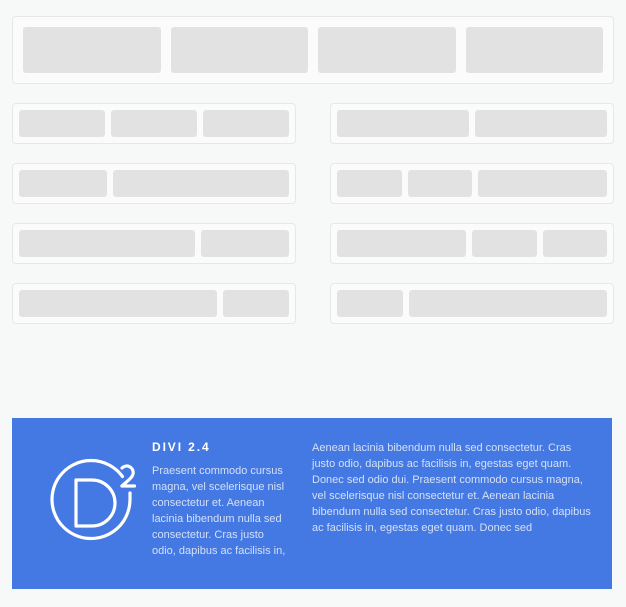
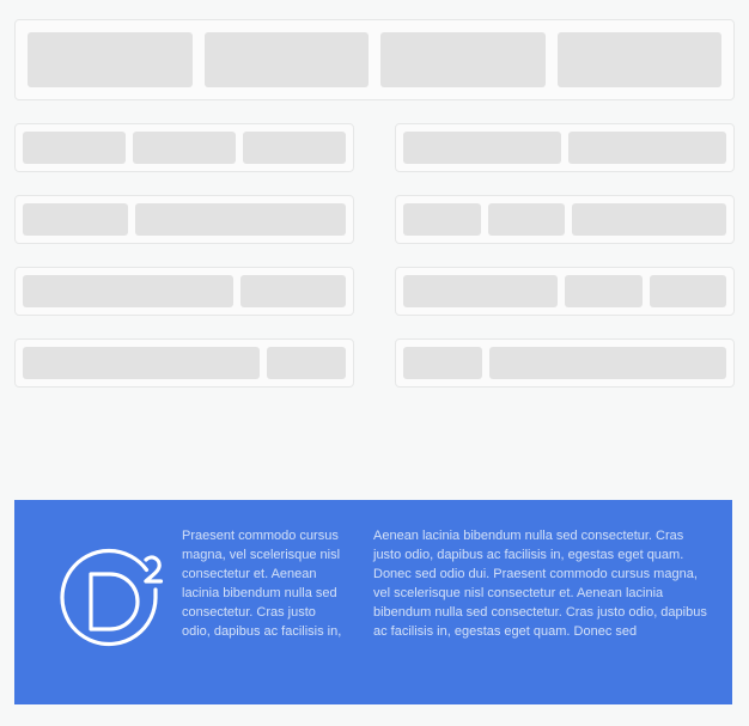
- DIVI 2.4
  Praesent commodo cursus magna, vel scelerisque nisl consectetur et. Aenean lacinia bibendum nulla sed consectetur. Cras justo odio, dapibus ac facilisis in,
  Aenean lacinia bibendum nulla sed consectetur. Cras justo odio, dapibus ac facilisis in, egestas eget quam. Donec sed odio dui. Praesent commodo cursus magna, vel scelerisque nisl consectetur et. Aenean lacinia bibendum nulla sed consectetur. Cras justo odio, dapibus ac facilisis in, egestas eget quam. Donec sed
